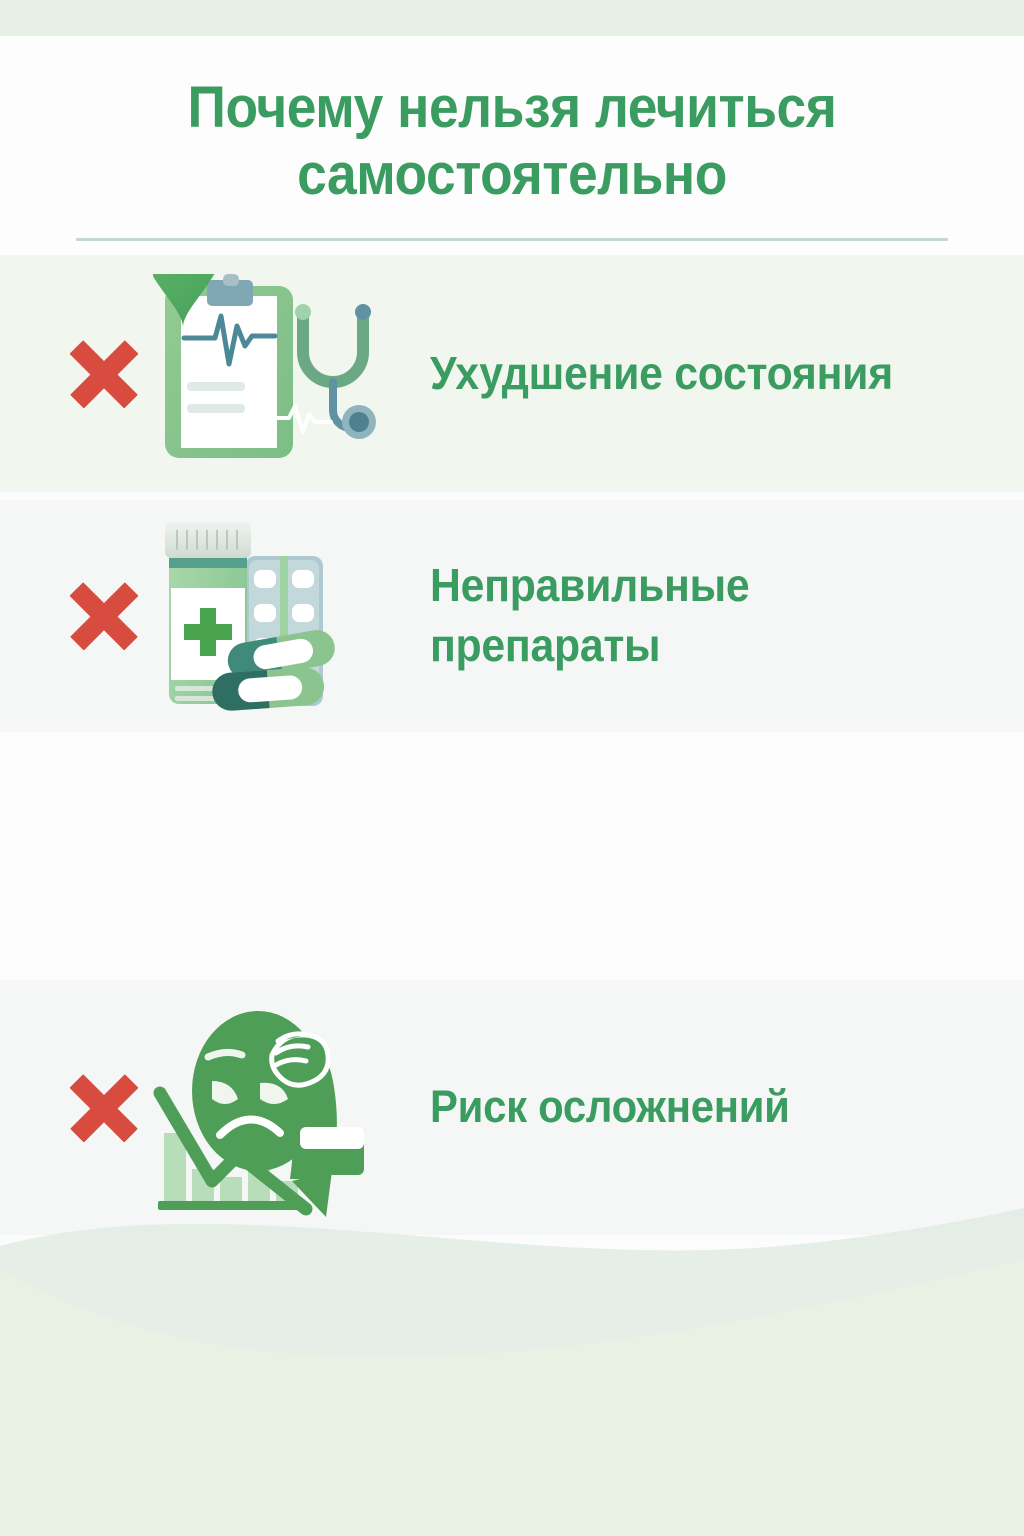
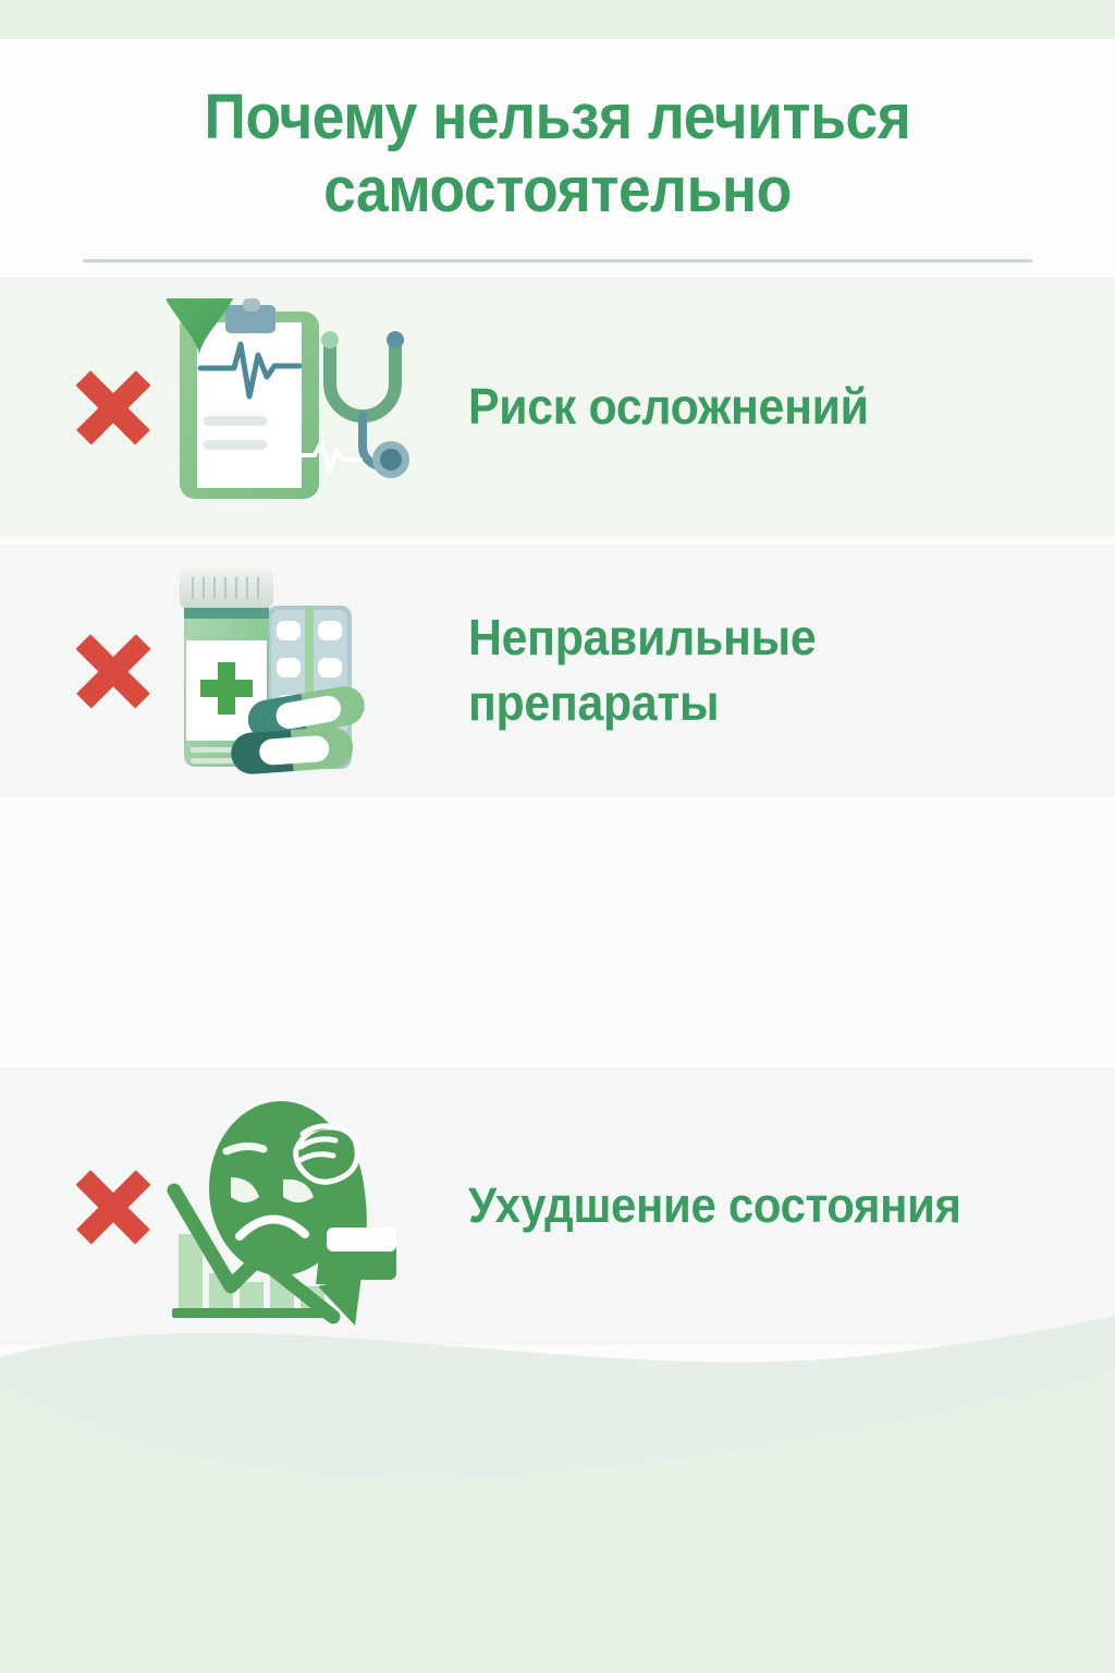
  Почему нельзя лечиться
  самостоятельно
- Ухудшение состояния
+ Риск осложнений
  Неправильные
  препараты
- Риск осложнений
+ Ухудшение состояния
